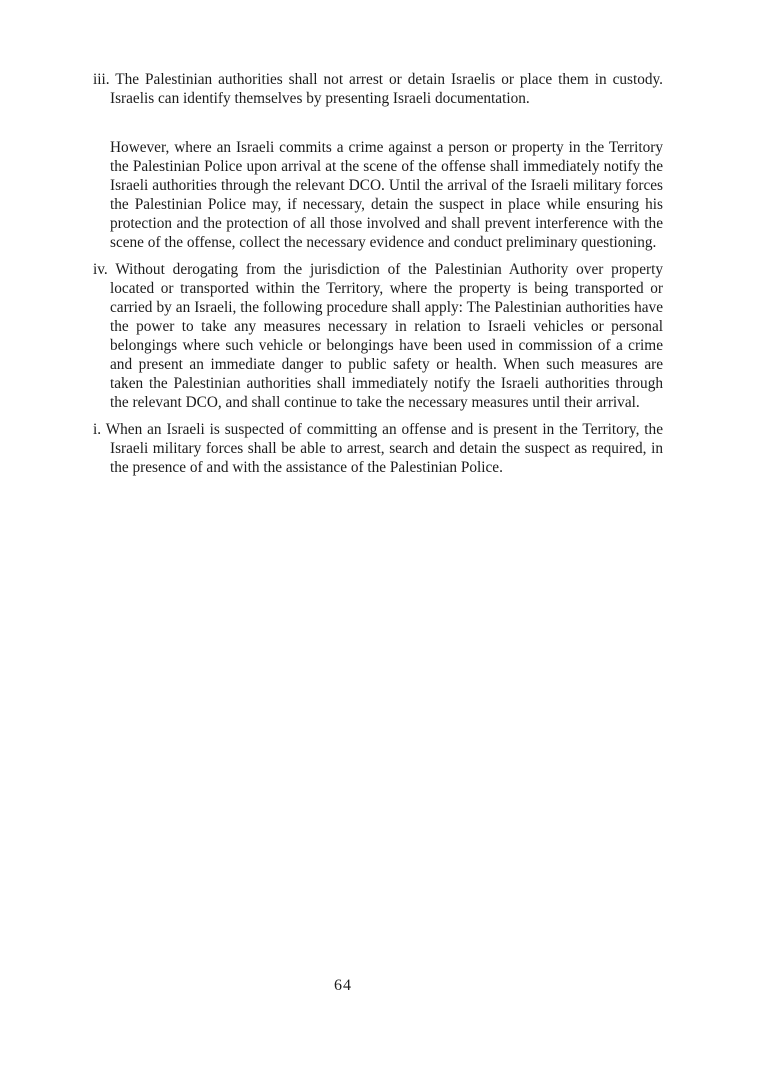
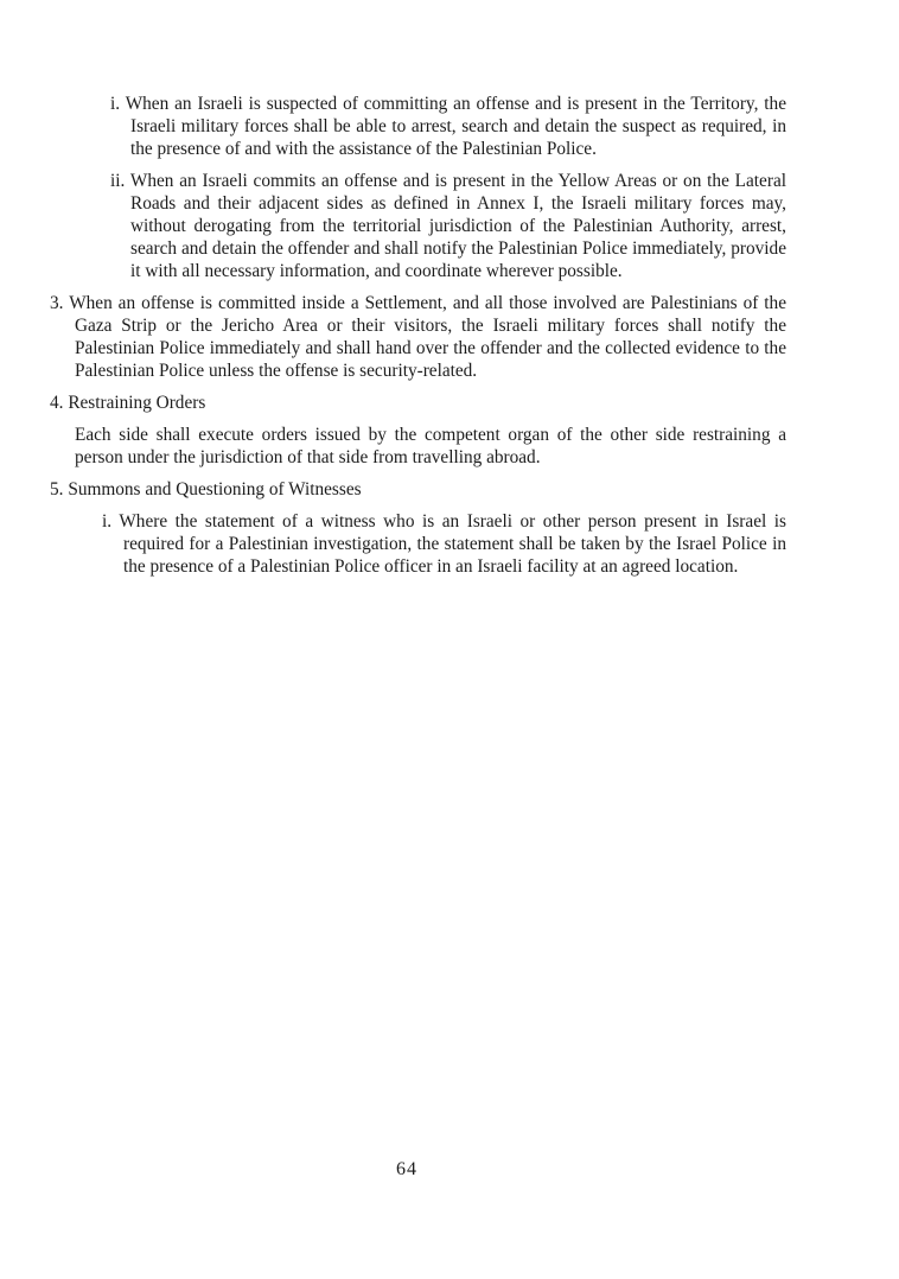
- iii. The Palestinian authorities shall not arrest or detain Israelis or place them in custody. Israelis can identify themselves by presenting Israeli documentation.
- However, where an Israeli commits a crime against a person or property in the Territory the Palestinian Police upon arrival at the scene of the offense shall immediately notify the Israeli authorities through the relevant DCO. Until the arrival of the Israeli military forces the Palestinian Police may, if necessary, detain the suspect in place while ensuring his protection and the protection of all those involved and shall prevent interference with the scene of the offense, collect the necessary evidence and conduct preliminary questioning.
- iv. Without derogating from the jurisdiction of the Palestinian Authority over property located or transported within the Territory, where the property is being transported or carried by an Israeli, the following procedure shall apply: The Palestinian authorities have the power to take any measures necessary in relation to Israeli vehicles or personal belongings where such vehicle or belongings have been used in commission of a crime and present an immediate danger to public safety or health. When such measures are taken the Palestinian authorities shall immediately notify the Israeli authorities through the relevant DCO, and shall continue to take the necessary measures until their arrival.
  i. When an Israeli is suspected of committing an offense and is present in the Territory, the Israeli military forces shall be able to arrest, search and detain the suspect as required, in the presence of and with the assistance of the Palestinian Police.
+ ii. When an Israeli commits an offense and is present in the Yellow Areas or on the Lateral Roads and their adjacent sides as defined in Annex I, the Israeli military forces may, without derogating from the territorial jurisdiction of the Palestinian Authority, arrest, search and detain the offender and shall notify the Palestinian Police immediately, provide it with all necessary information, and coordinate wherever possible.
+ 3. When an offense is committed inside a Settlement, and all those involved are Palestinians of the Gaza Strip or the Jericho Area or their visitors, the Israeli military forces shall notify the Palestinian Police immediately and shall hand over the offender and the collected evidence to the Palestinian Police unless the offense is security-related.
+ 4. Restraining Orders
+ Each side shall execute orders issued by the competent organ of the other side restraining a person under the jurisdiction of that side from travelling abroad.
+ 5. Summons and Questioning of Witnesses
+ i. Where the statement of a witness who is an Israeli or other person present in Israel is required for a Palestinian investigation, the statement shall be taken by the Israel Police in the presence of a Palestinian Police officer in an Israeli facility at an agreed location.
  64
